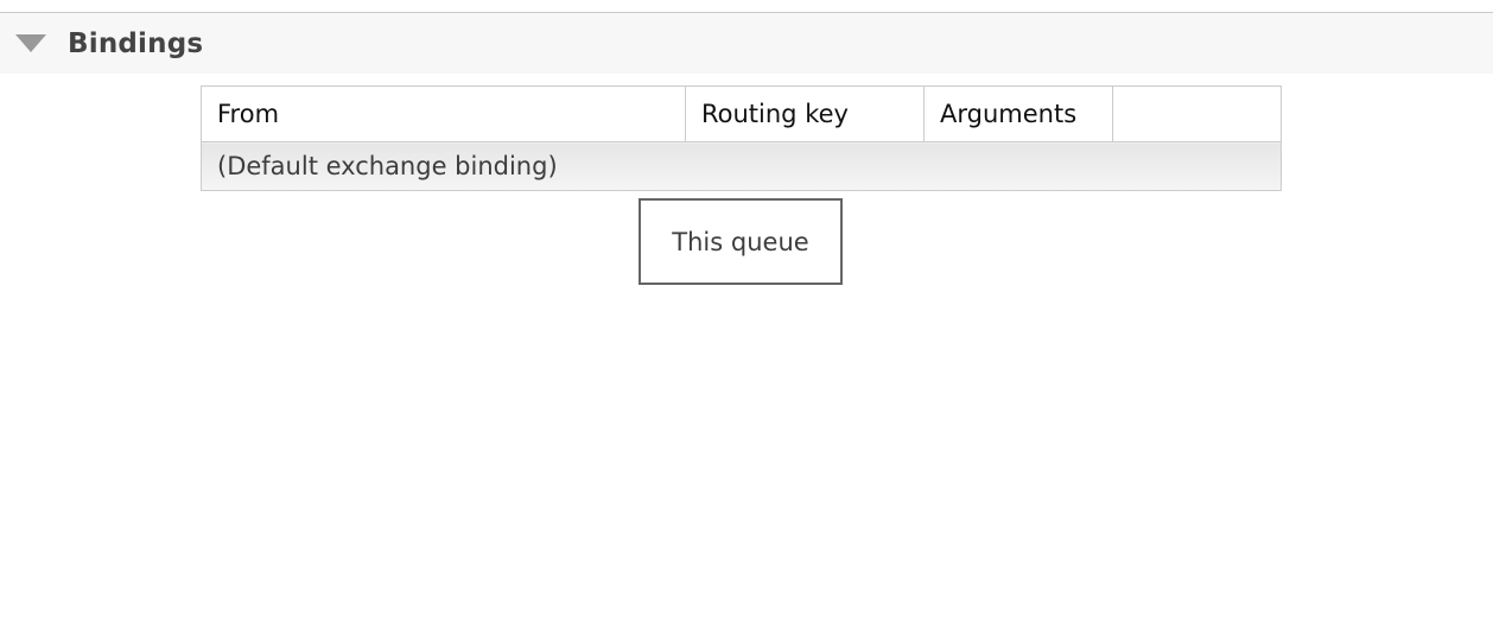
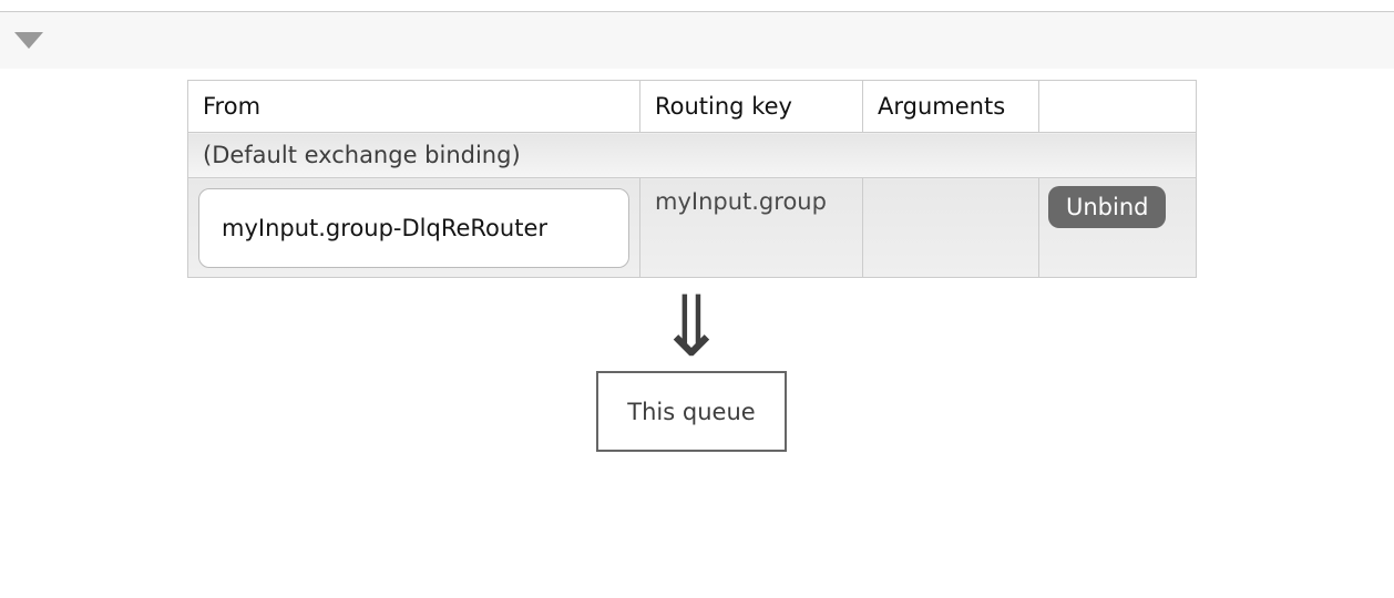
- Bindings
  From	Routing key	Arguments
  (Default exchange binding)
+ myInput.group-DlqReRouter	myInput.group		Unbind
+ ⇓
  This queue
